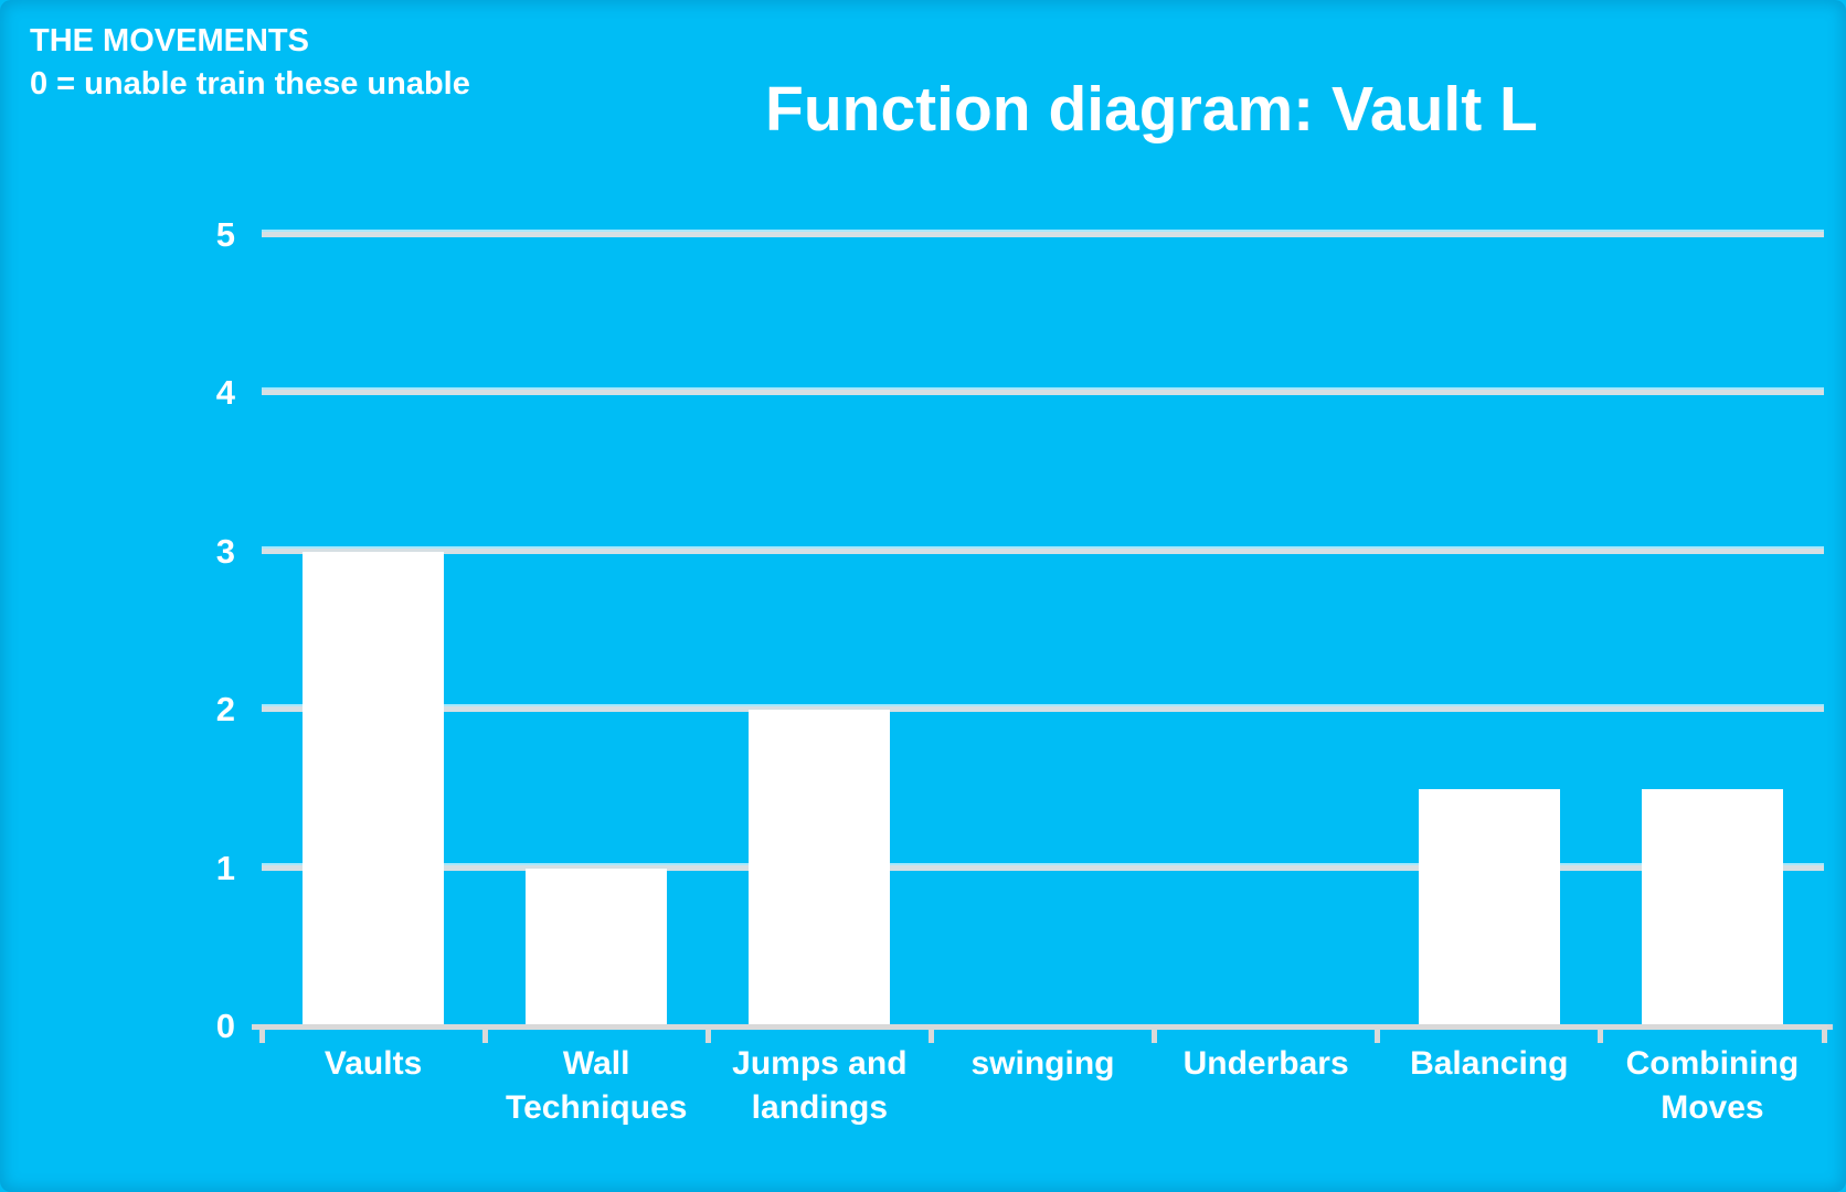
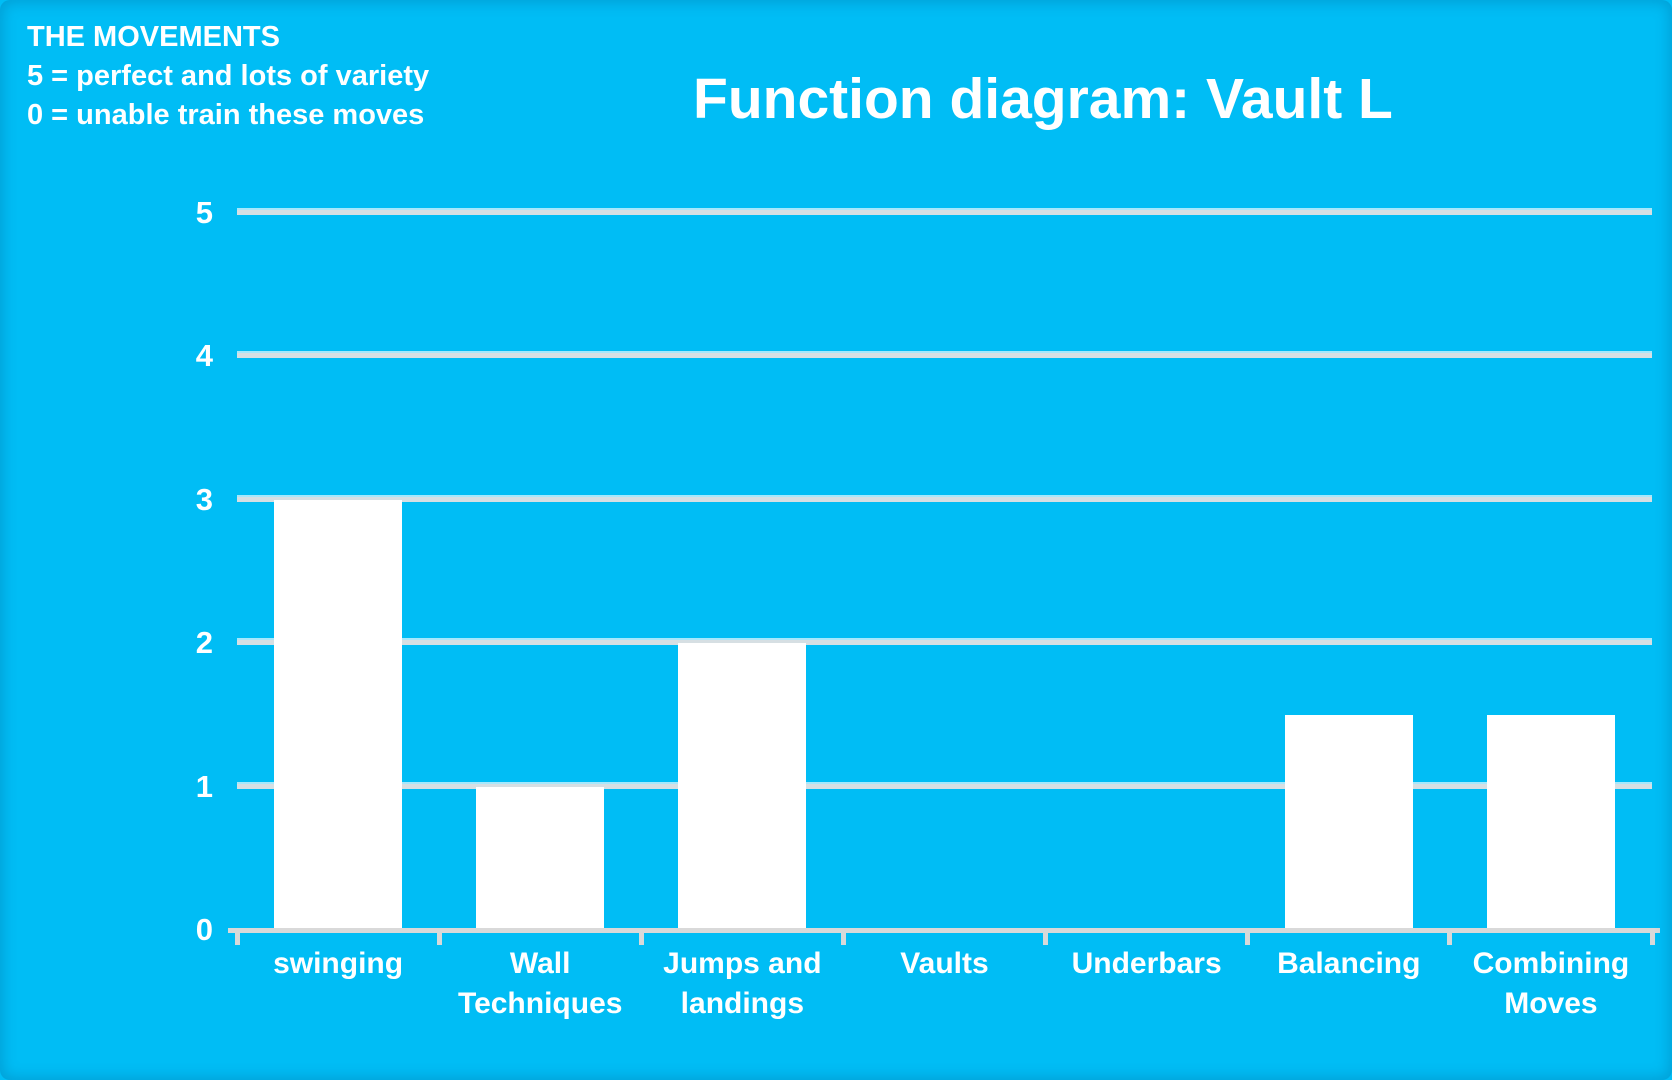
  THE MOVEMENTS
+ 5 = perfect and lots of variety
- 0 = unable train these unable
+ 0 = unable train these moves
  Function diagram: Vault L
  0
  1
  2
  3
  4
  5
- Vaults
+ swinging
  Wall
  Techniques
  Jumps and
  landings
- swinging
+ Vaults
  Underbars
  Balancing
  Combining
  Moves
